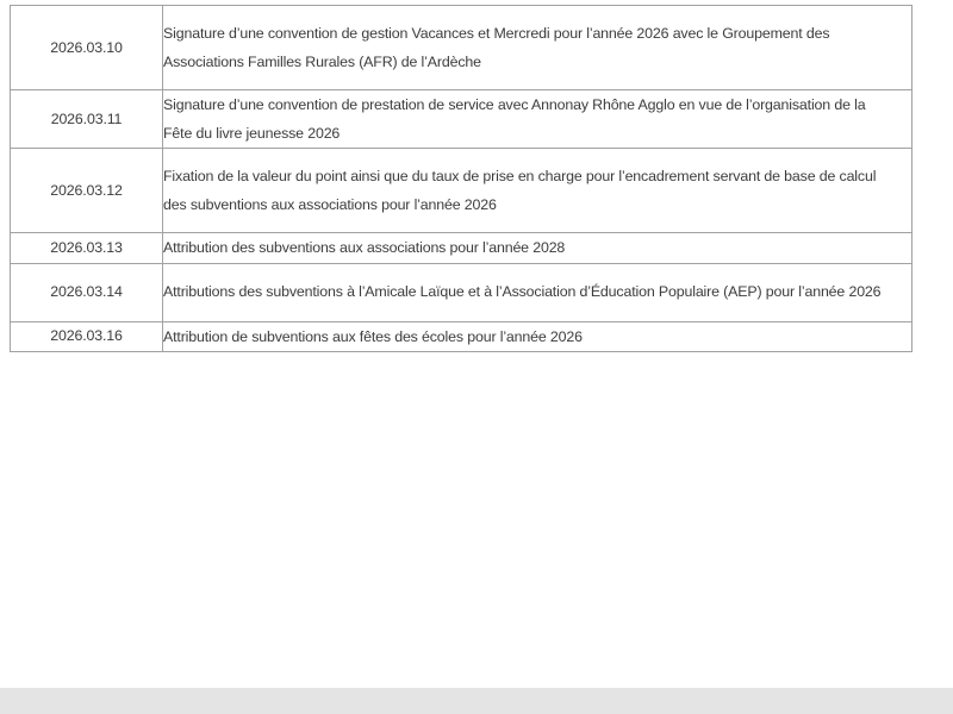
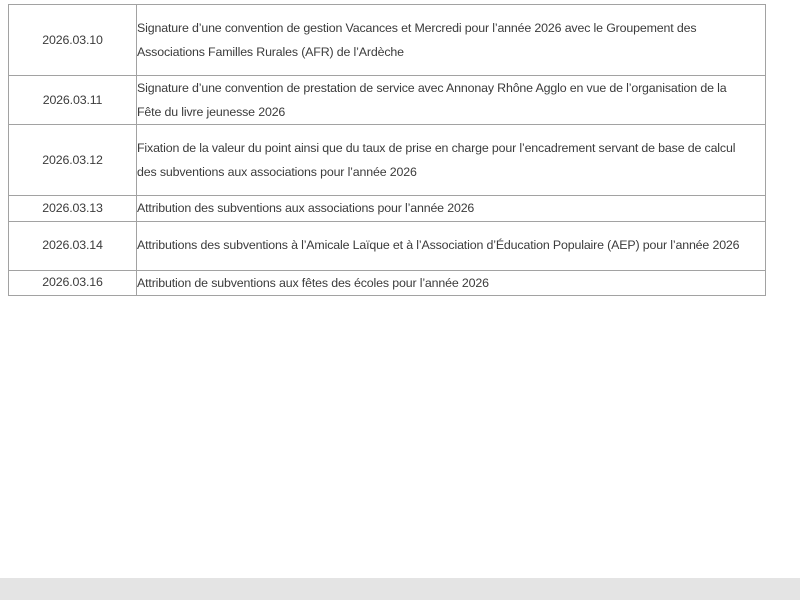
  2026.03.10	Signature d’une convention de gestion Vacances et Mercredi pour l’année 2026 avec le Groupement des Associations Familles Rurales (AFR) de l’Ardèche
  2026.03.11	Signature d’une convention de prestation de service avec Annonay Rhône Agglo en vue de l’organisation de la Fête du livre jeunesse 2026
  2026.03.12	Fixation de la valeur du point ainsi que du taux de prise en charge pour l’encadrement servant de base de calcul des subventions aux associations pour l’année 2026
- 2026.03.13	Attribution des subventions aux associations pour l’année 2028
+ 2026.03.13	Attribution des subventions aux associations pour l’année 2026
  2026.03.14	Attributions des subventions à l’Amicale Laïque et à l’Association d’Éducation Populaire (AEP) pour l’année 2026
  2026.03.16	Attribution de subventions aux fêtes des écoles pour l’année 2026
